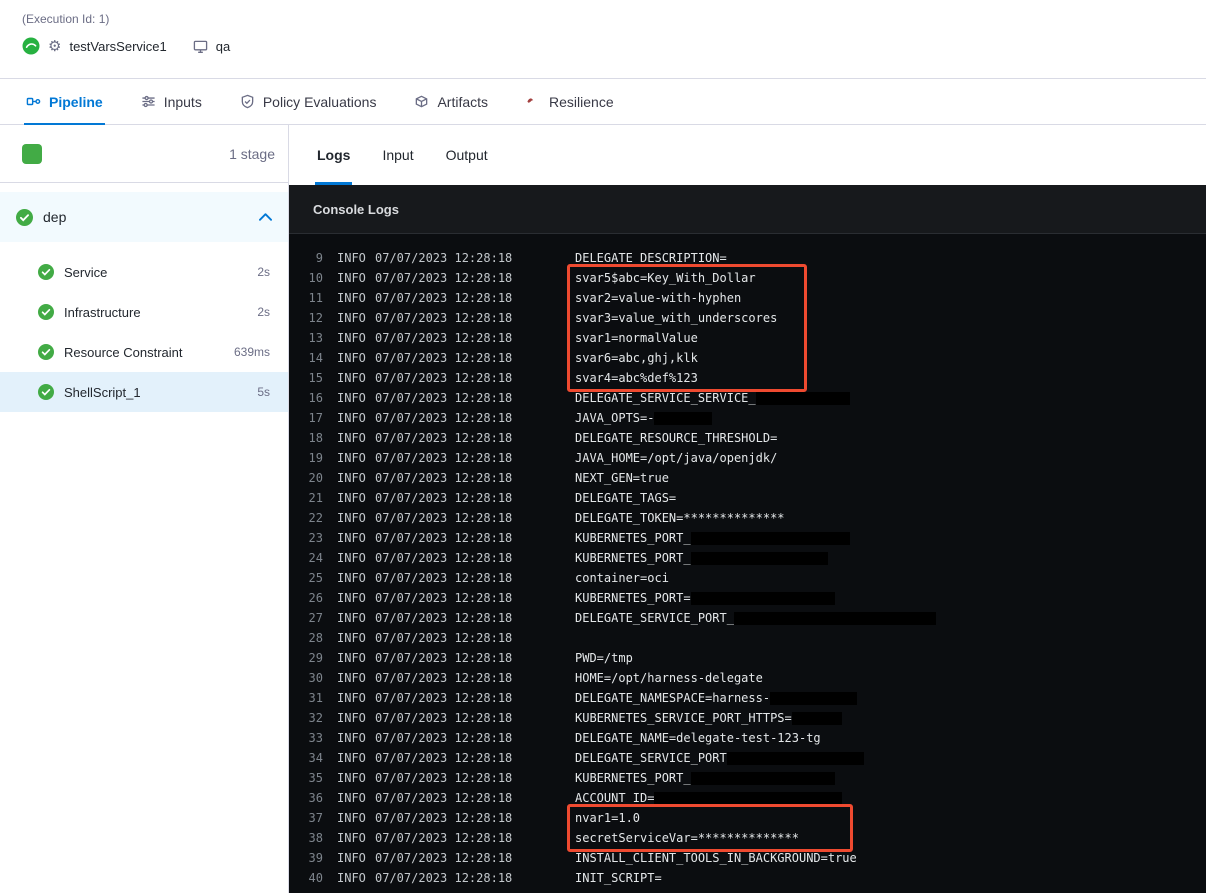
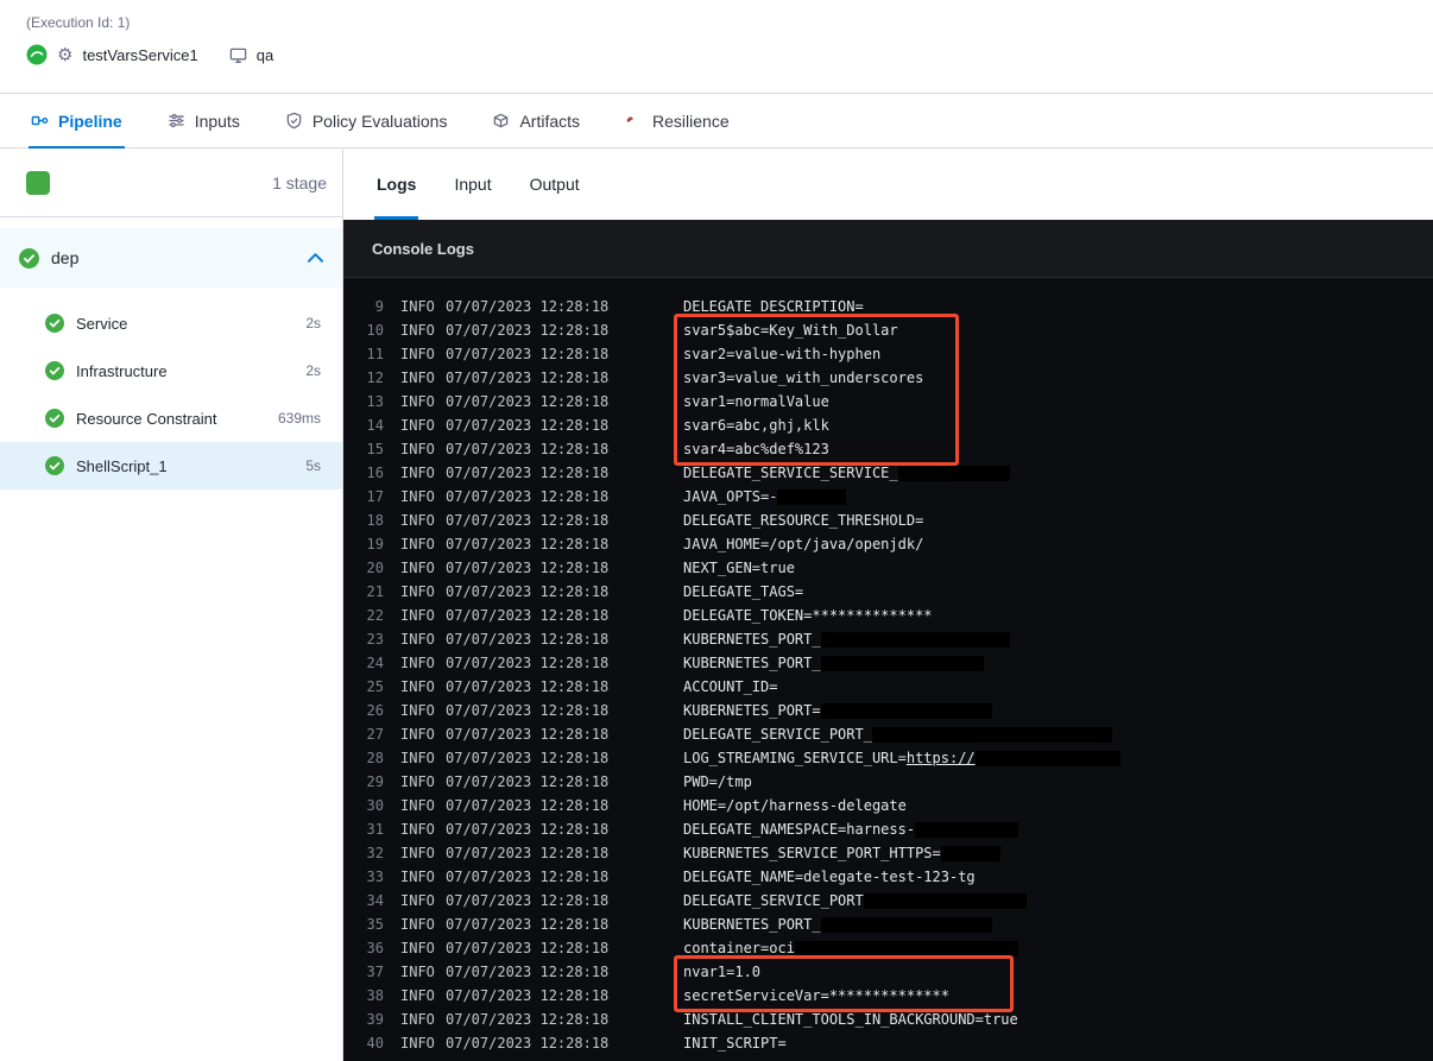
  (Execution Id: 1)
  ⚙
  testVarsService1
  qa
  Pipeline
  Inputs
  Policy Evaluations
  Artifacts
  Resilience
  1 stage
  dep
  Service
  2s
  Infrastructure
  2s
  Resource Constraint
  639ms
  ShellScript_1
  5s
  Logs
  Input
  Output
  Console Logs
  9
  INFO
  07/07/2023 12:28:18
  DELEGATE_DESCRIPTION=
  10
  INFO
  07/07/2023 12:28:18
  svar5$abc=Key_With_Dollar
  11
  INFO
  07/07/2023 12:28:18
  svar2=value-with-hyphen
  12
  INFO
  07/07/2023 12:28:18
  svar3=value_with_underscores
  13
  INFO
  07/07/2023 12:28:18
  svar1=normalValue
  14
  INFO
  07/07/2023 12:28:18
  svar6=abc,ghj,klk
  15
  INFO
  07/07/2023 12:28:18
  svar4=abc%def%123
  16
  INFO
  07/07/2023 12:28:18
  DELEGATE_SERVICE_SERVICE_
  17
  INFO
  07/07/2023 12:28:18
  JAVA_OPTS=-
  18
  INFO
  07/07/2023 12:28:18
  DELEGATE_RESOURCE_THRESHOLD=
  19
  INFO
  07/07/2023 12:28:18
  JAVA_HOME=/opt/java/openjdk/
  20
  INFO
  07/07/2023 12:28:18
  NEXT_GEN=true
  21
  INFO
  07/07/2023 12:28:18
  DELEGATE_TAGS=
  22
  INFO
  07/07/2023 12:28:18
  DELEGATE_TOKEN=**************
  23
  INFO
  07/07/2023 12:28:18
  KUBERNETES_PORT_
  24
  INFO
  07/07/2023 12:28:18
  KUBERNETES_PORT_
  25
  INFO
  07/07/2023 12:28:18
- container=oci
+ ACCOUNT_ID=
  26
  INFO
  07/07/2023 12:28:18
  KUBERNETES_PORT=
  27
  INFO
  07/07/2023 12:28:18
  DELEGATE_SERVICE_PORT_
  28
  INFO
  07/07/2023 12:28:18
+ LOG_STREAMING_SERVICE_URL=https://
  29
  INFO
  07/07/2023 12:28:18
  PWD=/tmp
  30
  INFO
  07/07/2023 12:28:18
  HOME=/opt/harness-delegate
  31
  INFO
  07/07/2023 12:28:18
  DELEGATE_NAMESPACE=harness-
  32
  INFO
  07/07/2023 12:28:18
  KUBERNETES_SERVICE_PORT_HTTPS=
  33
  INFO
  07/07/2023 12:28:18
  DELEGATE_NAME=delegate-test-123-tg
  34
  INFO
  07/07/2023 12:28:18
  DELEGATE_SERVICE_PORT
  35
  INFO
  07/07/2023 12:28:18
  KUBERNETES_PORT_
  36
  INFO
  07/07/2023 12:28:18
- ACCOUNT_ID=
+ container=oci
  37
  INFO
  07/07/2023 12:28:18
  nvar1=1.0
  38
  INFO
  07/07/2023 12:28:18
  secretServiceVar=**************
  39
  INFO
  07/07/2023 12:28:18
  INSTALL_CLIENT_TOOLS_IN_BACKGROUND=true
  40
  INFO
  07/07/2023 12:28:18
  INIT_SCRIPT=
